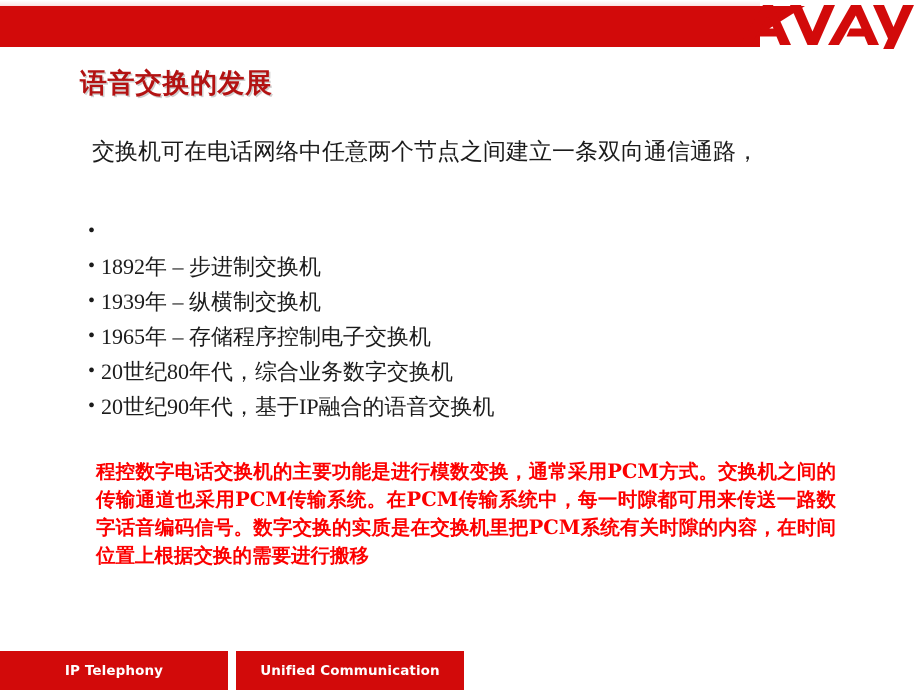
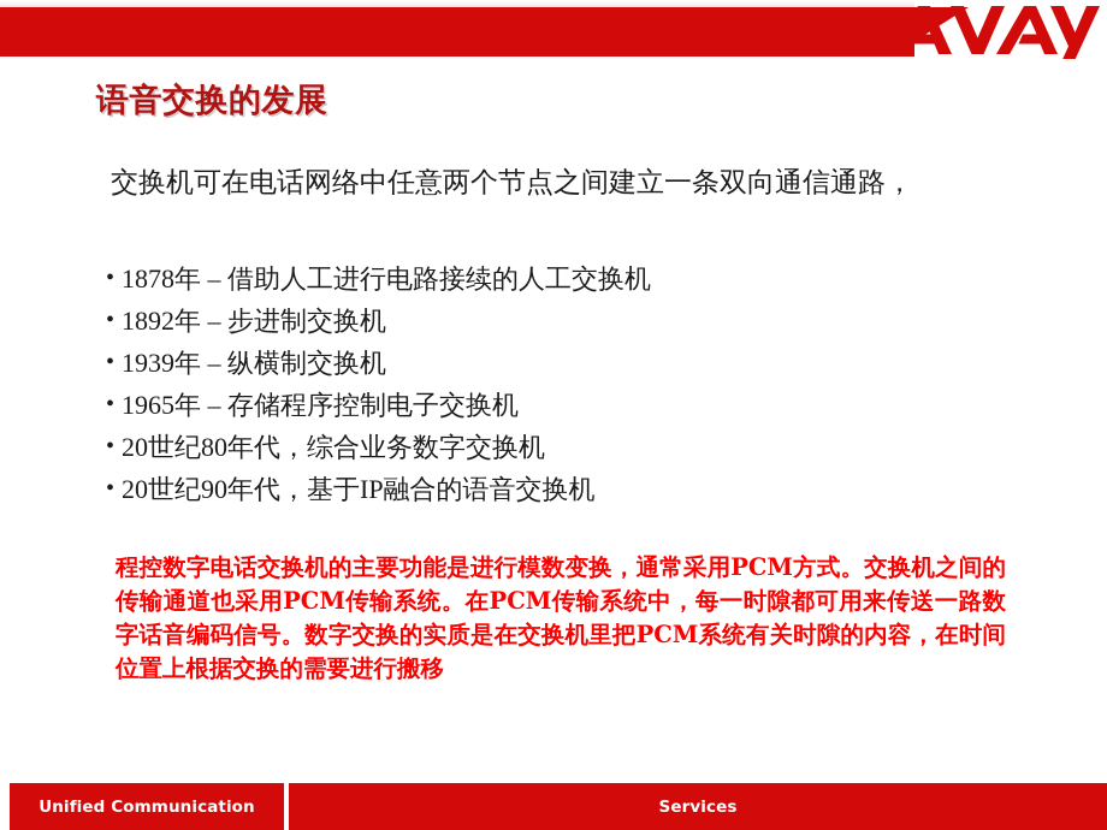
  语音交换的发展
  交换机可在电话网络中任意两个节点之间建立一条双向通信通路，
  •
+ 1878年 – 借助人工进行电路接续的人工交换机
  •
  1892年 – 步进制交换机
  •
  1939年 – 纵横制交换机
  •
  1965年 – 存储程序控制电子交换机
  •
  20世纪80年代，综合业务数字交换机
  •
  20世纪90年代，基于IP融合的语音交换机
  程控数字电话交换机的主要功能是进行模数变换，通常采用PCM方式。交换机之间的传输通道也采用PCM传输系统。在PCM传输系统中，每一时隙都可用来传送一路数字话音编码信号。数字交换的实质是在交换机里把PCM系统有关时隙的内容，在时间位置上根据交换的需要进行搬移
- IP Telephony
  Unified Communication
+ Services
